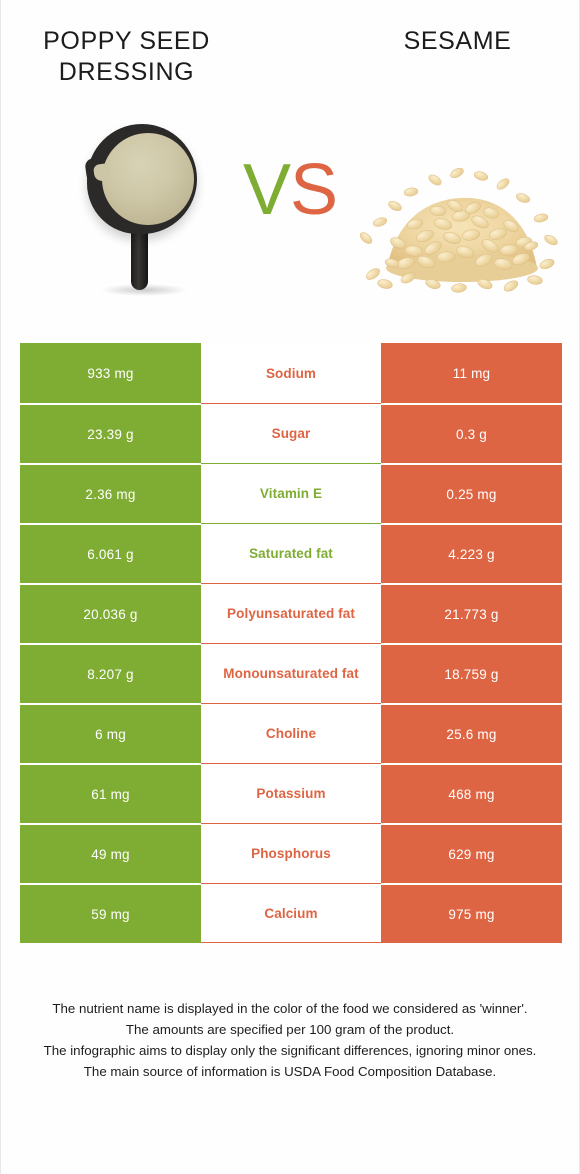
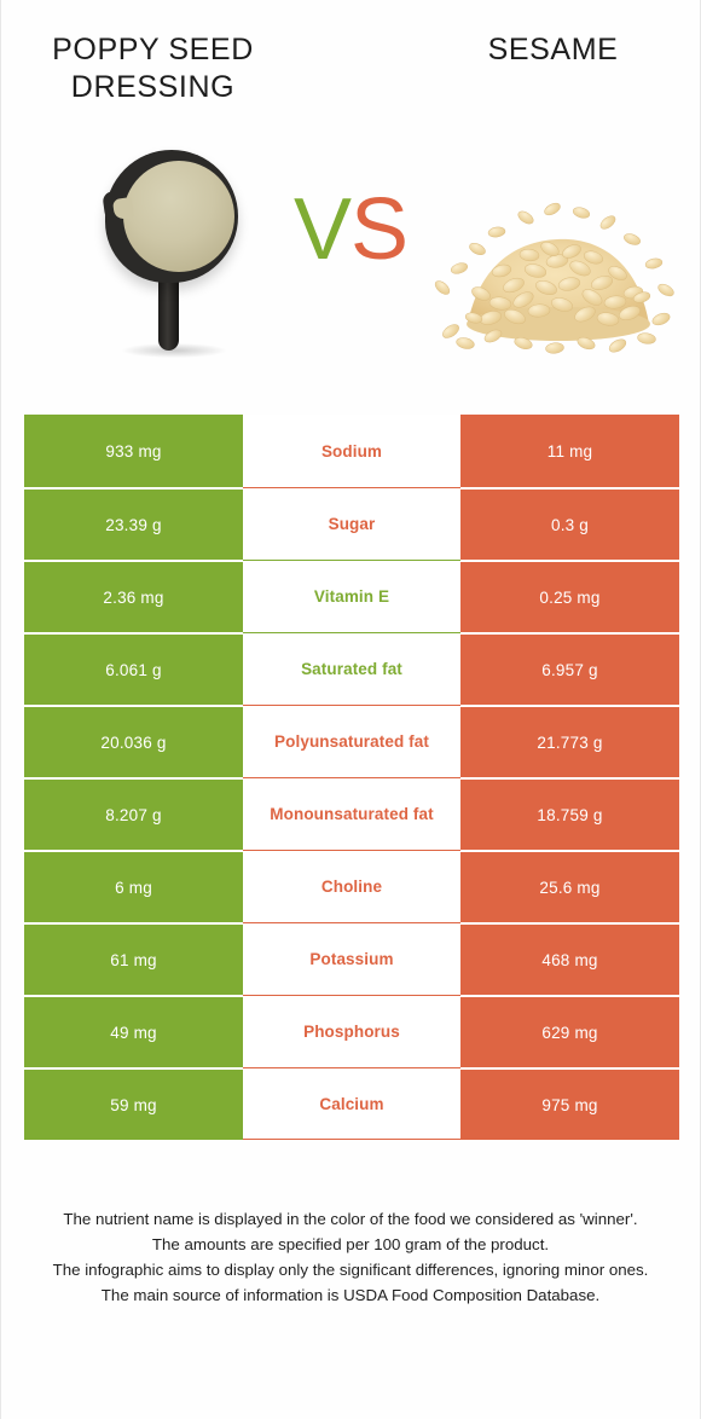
  POPPY SEED DRESSING
  SESAME
  VS
  933 mg
  Sodium
  11 mg
  23.39 g
  Sugar
  0.3 g
  2.36 mg
  Vitamin E
  0.25 mg
  6.061 g
  Saturated fat
- 4.223 g
+ 6.957 g
  20.036 g
  Polyunsaturated fat
  21.773 g
  8.207 g
  Monounsaturated fat
  18.759 g
  6 mg
  Choline
  25.6 mg
  61 mg
  Potassium
  468 mg
  49 mg
  Phosphorus
  629 mg
  59 mg
  Calcium
  975 mg
  The nutrient name is displayed in the color of the food we considered as 'winner'.
  The amounts are specified per 100 gram of the product.
  The infographic aims to display only the significant differences, ignoring minor ones.
  The main source of information is USDA Food Composition Database.
